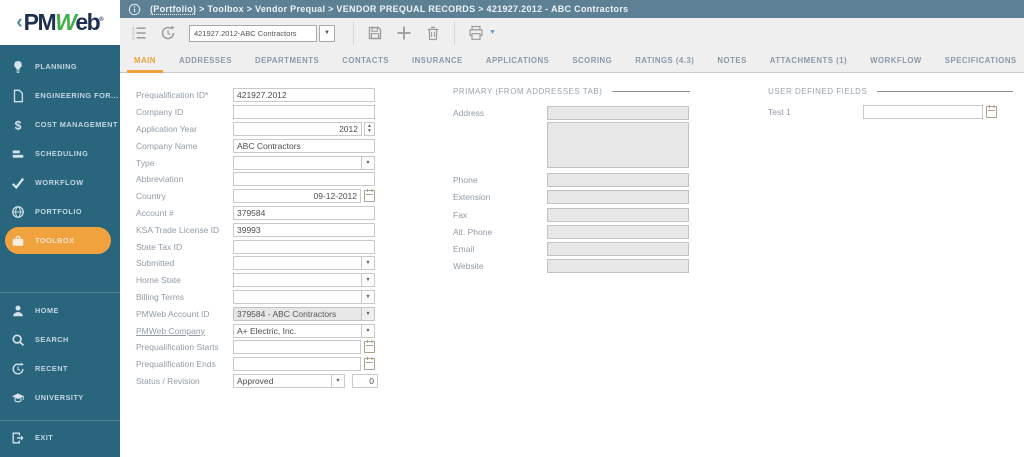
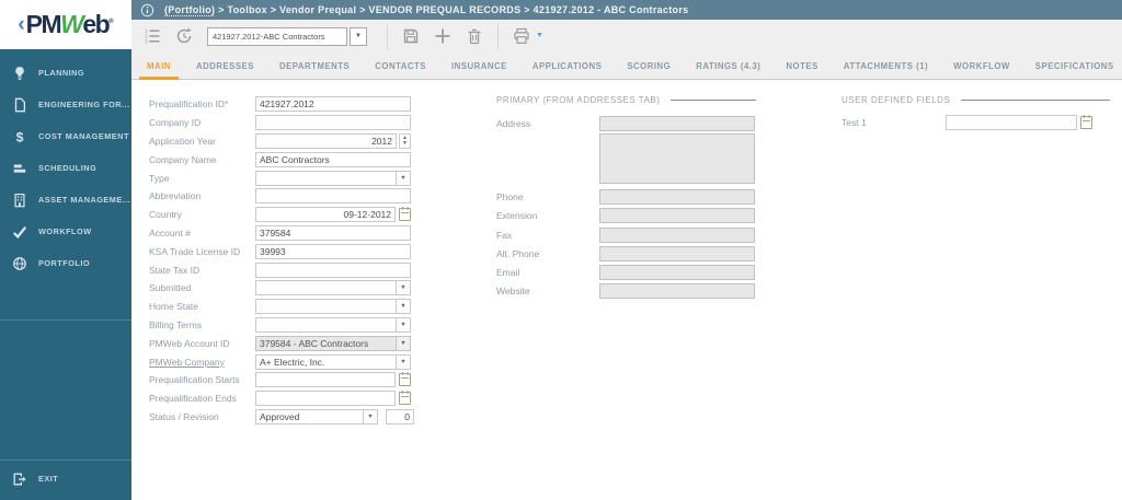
  PLANNING
  ENGINEERING FOR...
  $
  COST MANAGEMENT
  SCHEDULING
+ ASSET MANAGEME...
  WORKFLOW
  PORTFOLIO
- TOOLBOX
- HOME
- SEARCH
- RECENT
- UNIVERSITY
  EXIT
  ‹
  PMWeb
  (Portfolio) > Toolbox > Vendor Prequal > VENDOR PREQUAL RECORDS > 421927.2012 - ABC Contractors
  421927.2012-ABC Contractors
  MAIN
  ADDRESSES
  DEPARTMENTS
  CONTACTS
  INSURANCE
  APPLICATIONS
  SCORING
  RATINGS (4.3)
  NOTES
  ATTACHMENTS (1)
  WORKFLOW
  SPECIFICATIONS
  Prequalification ID*
  421927.2012
  Company ID
  Application Year
  2012
  Company Name
  ABC Contractors
  Type
  Abbreviation
  Country
  09-12-2012
  Account #
  379584
  KSA Trade License ID
  39993
  State Tax ID
  Submitted
  Home State
  Billing Terms
  PMWeb Account ID
  379584 - ABC Contractors
  PMWeb Company
  A+ Electric, Inc.
  Prequalification Starts
  Prequalification Ends
  Status / Revision
  Approved
  0
  PRIMARY (FROM ADDRESSES TAB)
  Address
  Phone
  Extension
  Fax
  Alt. Phone
  Email
  Website
  USER DEFINED FIELDS
  Test 1
